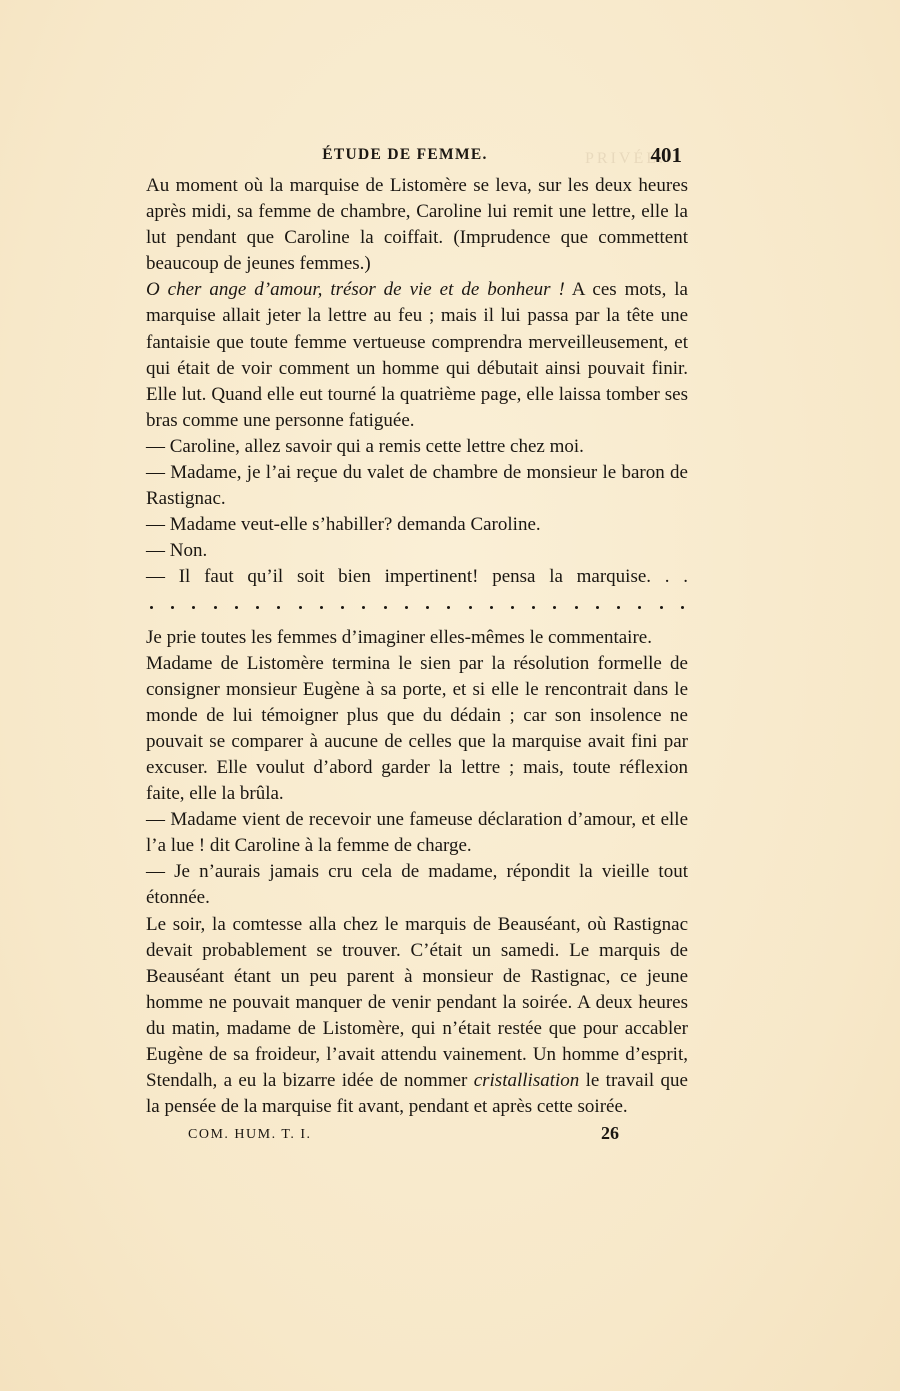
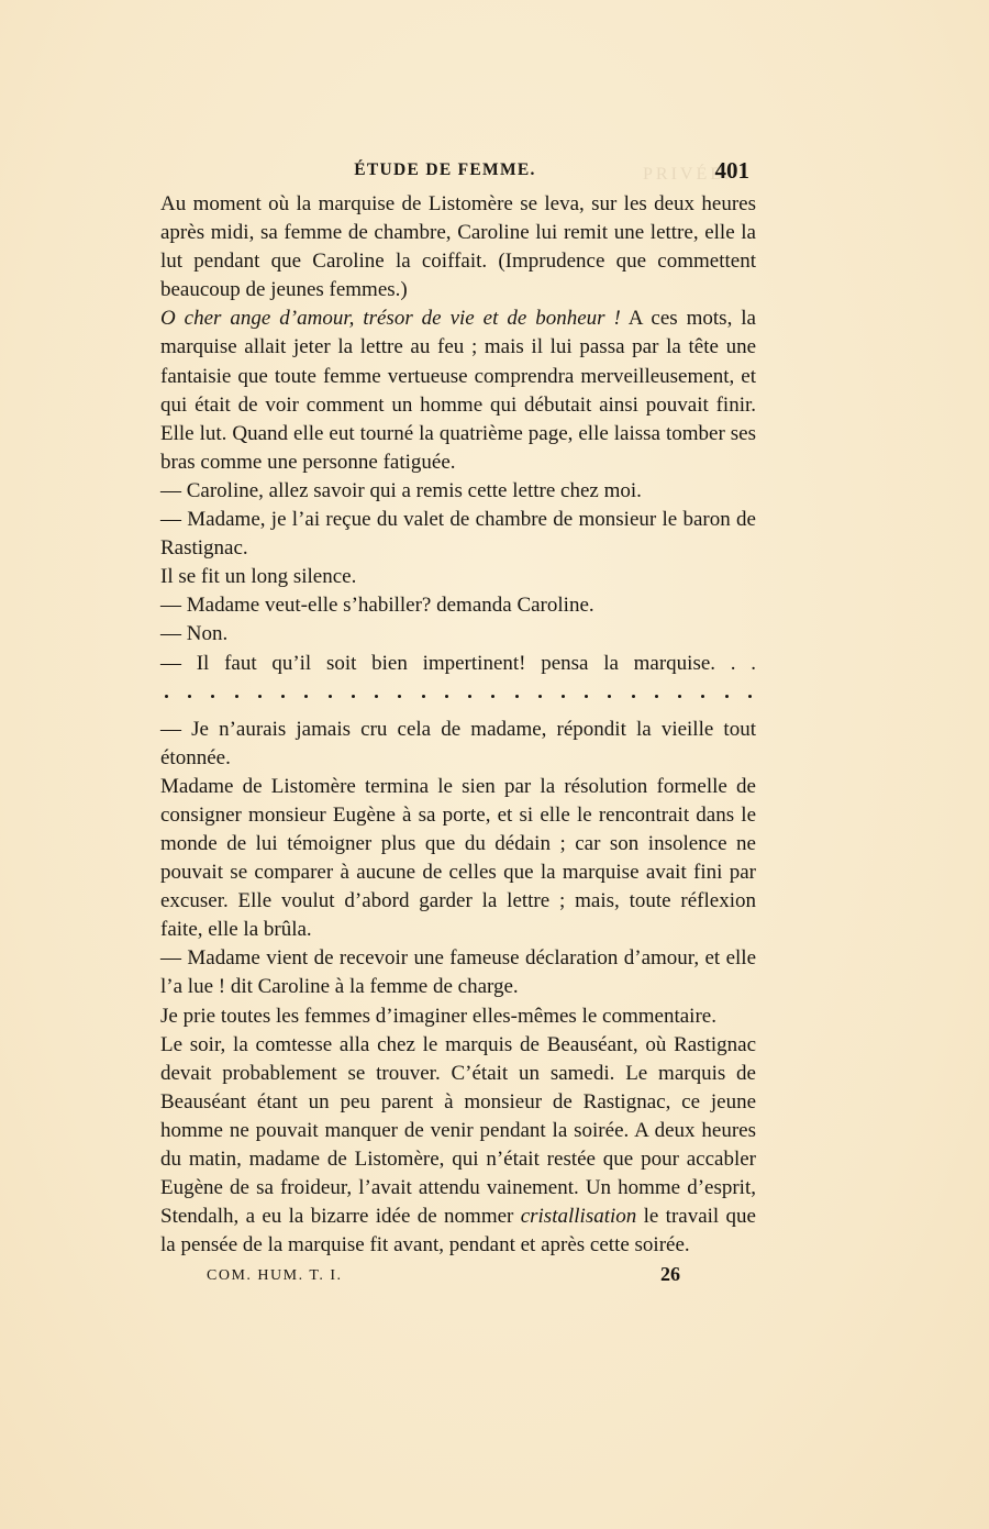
  PRIVÉE.
  ÉTUDE DE FEMME.
  401
  Au moment où la marquise de Listomère se leva, sur les deux heures après midi, sa femme de chambre, Caroline lui remit une lettre, elle la lut pendant que Caroline la coiffait. (Imprudence que commettent beaucoup de jeunes femmes.)
  O cher ange d’amour, trésor de vie et de bonheur ! A ces mots, la marquise allait jeter la lettre au feu ; mais il lui passa par la tête une fantaisie que toute femme vertueuse comprendra merveilleusement, et qui était de voir comment un homme qui débutait ainsi pouvait finir. Elle lut. Quand elle eut tourné la quatrième page, elle laissa tomber ses bras comme une personne fatiguée.
  — Caroline, allez savoir qui a remis cette lettre chez moi.
  — Madame, je l’ai reçue du valet de chambre de monsieur le baron de Rastignac.
+ Il se fit un long silence.
  — Madame veut-elle s’habiller? demanda Caroline.
  — Non.
  — Il faut qu’il soit bien impertinent! pensa la marquise. . .
- Je prie toutes les femmes d’imaginer elles-mêmes le commentaire.
+ — Je n’aurais jamais cru cela de madame, répondit la vieille tout étonnée.
  Madame de Listomère termina le sien par la résolution formelle de consigner monsieur Eugène à sa porte, et si elle le rencontrait dans le monde de lui témoigner plus que du dédain ; car son insolence ne pouvait se comparer à aucune de celles que la marquise avait fini par excuser. Elle voulut d’abord garder la lettre ; mais, toute réflexion faite, elle la brûla.
  — Madame vient de recevoir une fameuse déclaration d’amour, et elle l’a lue ! dit Caroline à la femme de charge.
- — Je n’aurais jamais cru cela de madame, répondit la vieille tout étonnée.
+ Je prie toutes les femmes d’imaginer elles-mêmes le commentaire.
  Le soir, la comtesse alla chez le marquis de Beauséant, où Rastignac devait probablement se trouver. C’était un samedi. Le marquis de Beauséant étant un peu parent à monsieur de Rastignac, ce jeune homme ne pouvait manquer de venir pendant la soirée. A deux heures du matin, madame de Listomère, qui n’était restée que pour accabler Eugène de sa froideur, l’avait attendu vainement. Un homme d’esprit, Stendalh, a eu la bizarre idée de nommer cristallisation le travail que la pensée de la marquise fit avant, pendant et après cette soirée.
  COM. HUM. T. I.
  26
